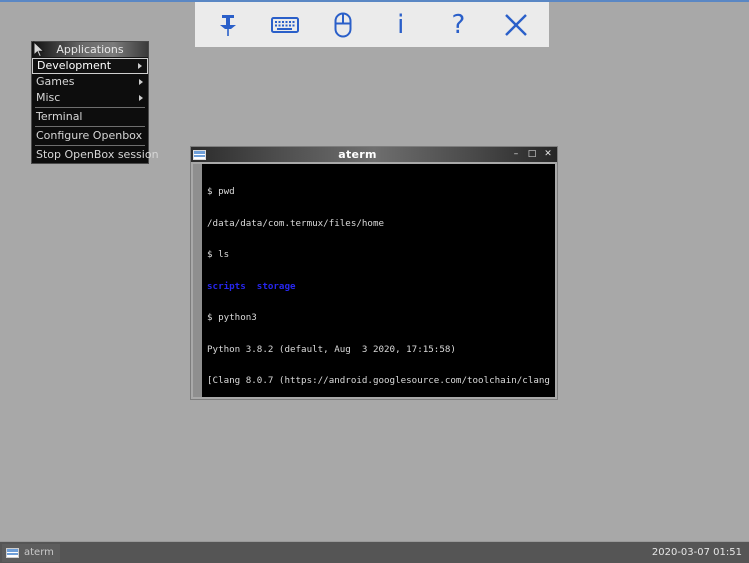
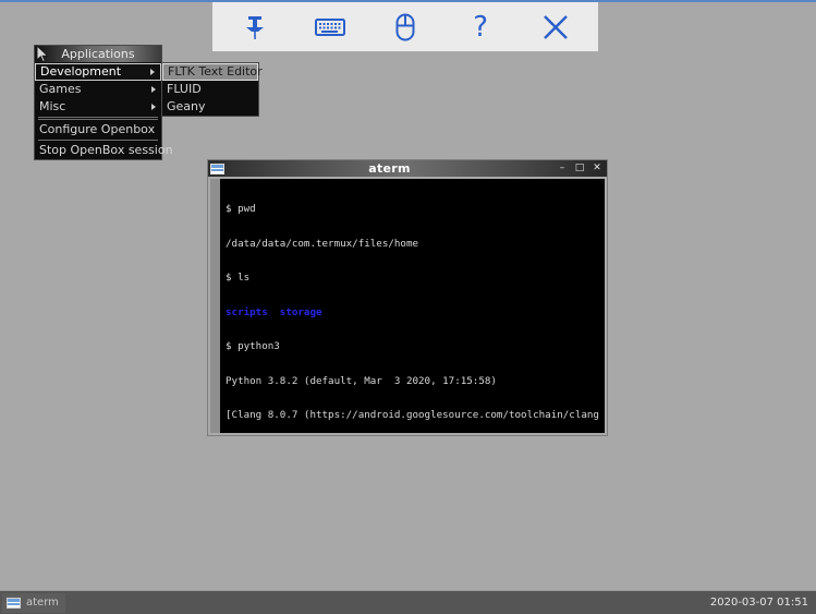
- i
  ?
  Applications
  Development
  Games
  Misc
- Terminal
  Configure Openbox
  Stop OpenBox session
+ FLTK Text Editor
+ FLUID
+ Geany
  aterm
  –
  □
  ✕
  $ pwd
  /data/data/com.termux/files/home
  $ ls
  scripts storage
  $ python3
- Python 3.8.2 (default, Aug 3 2020, 17:15:58)
+ Python 3.8.2 (default, Mar 3 2020, 17:15:58)
  [Clang 8.0.7 (https://android.googlesource.com/toolchain/clang
  aterm
  2020-03-07 01:51
